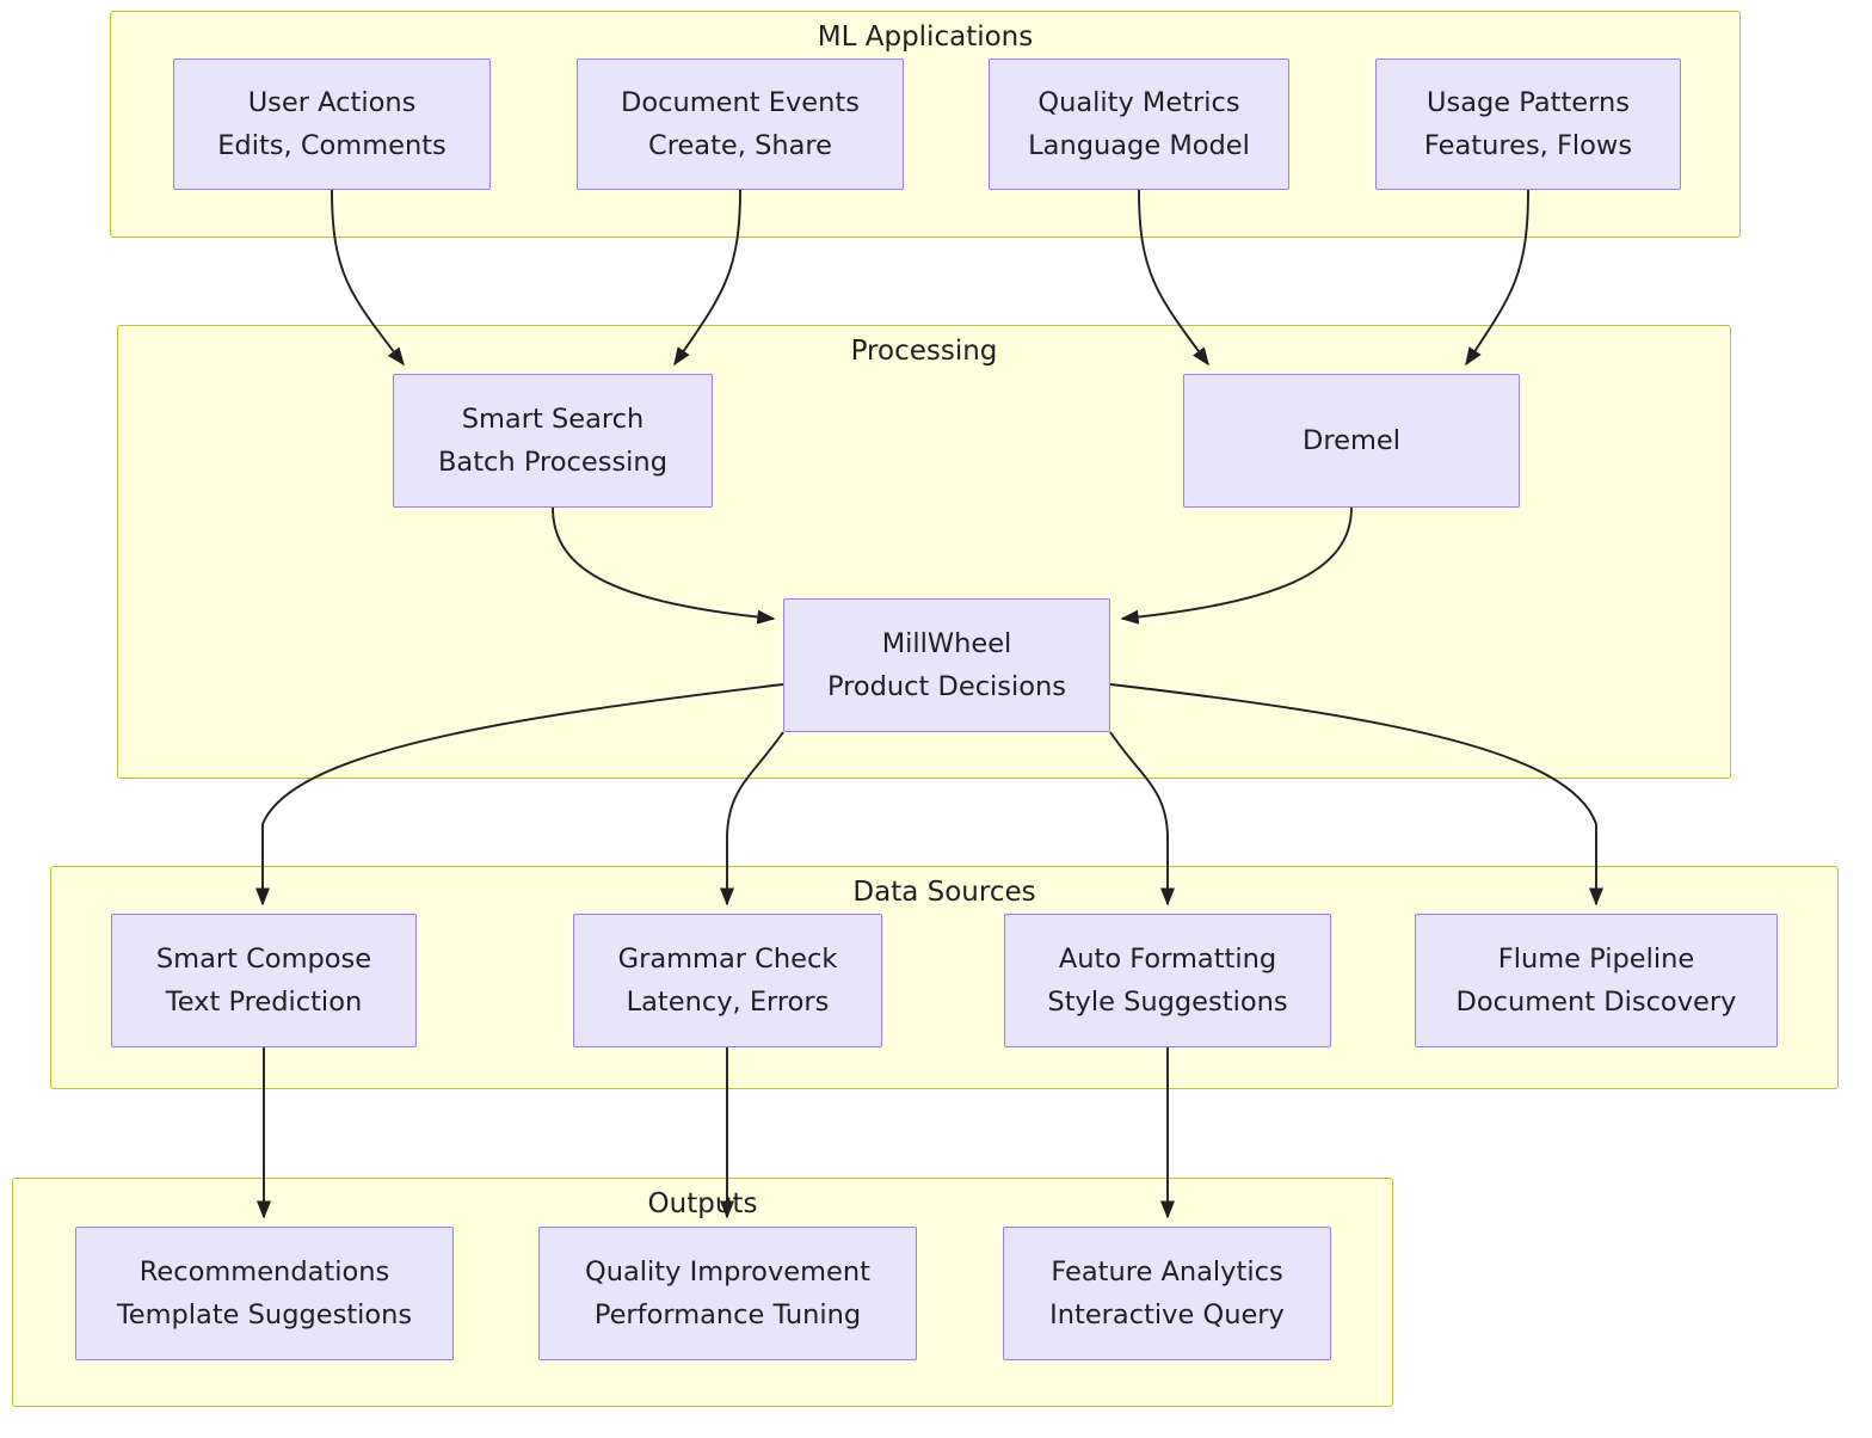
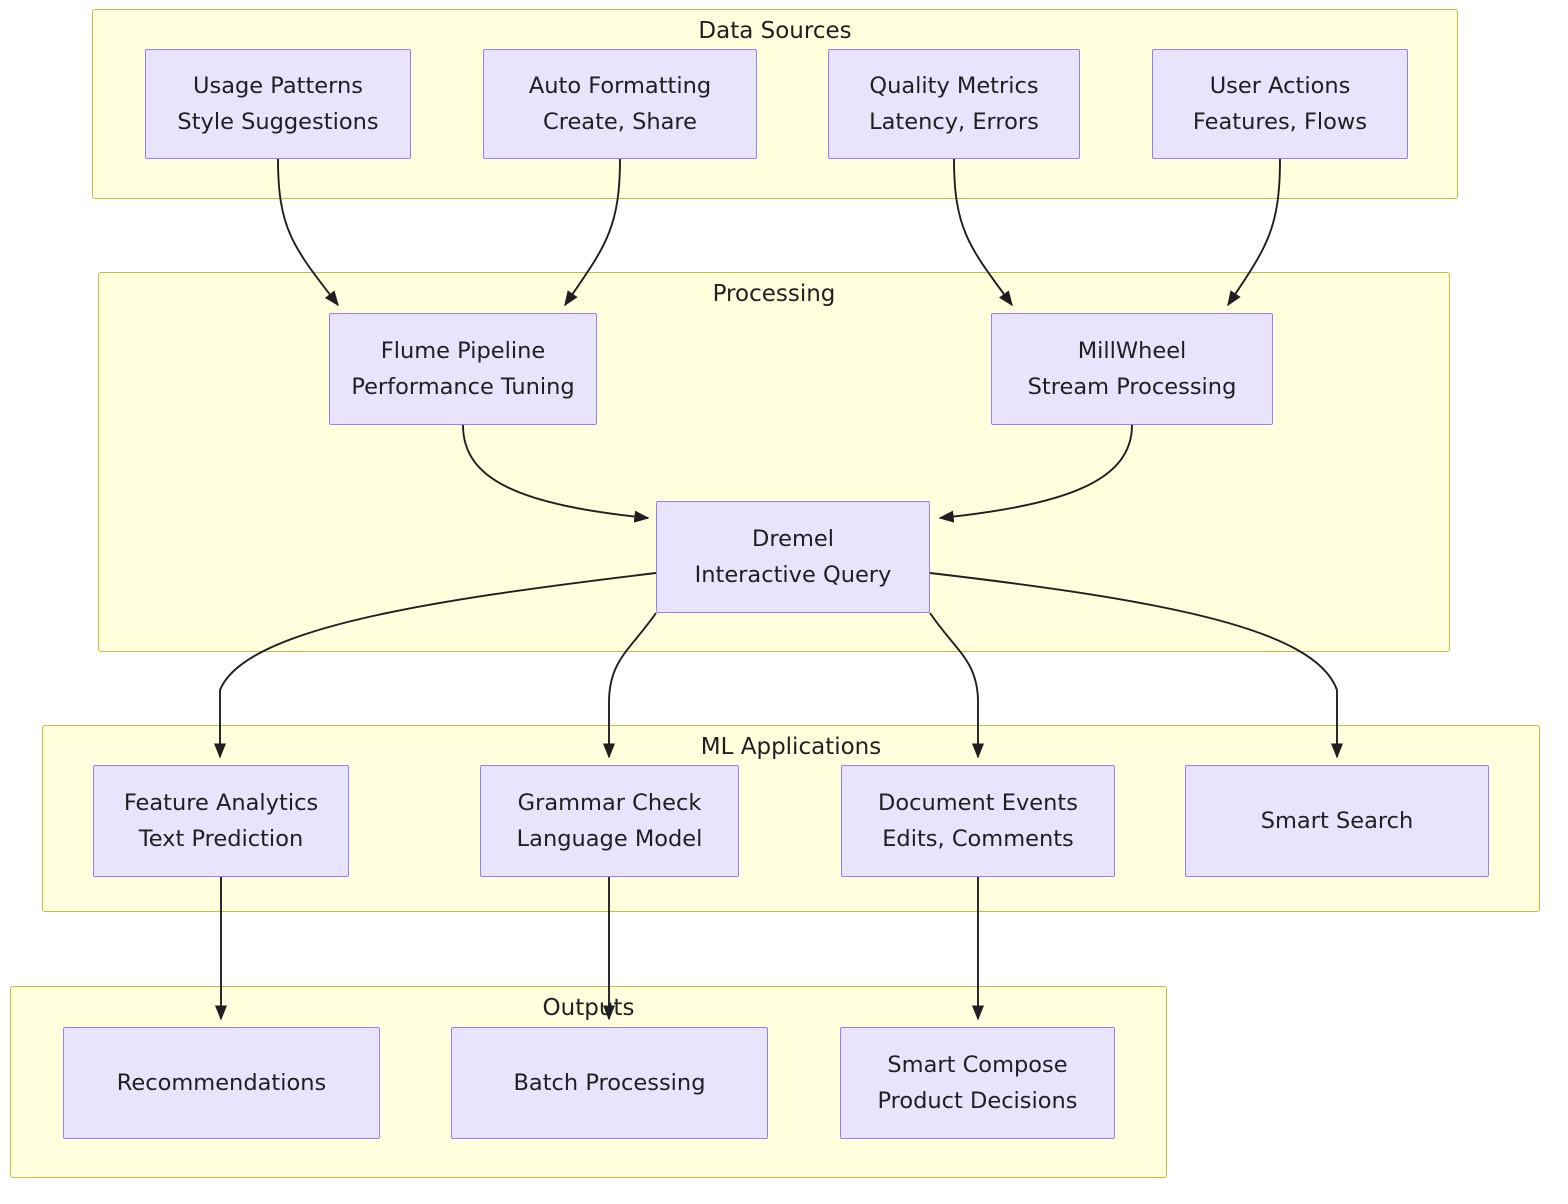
- ML Applications
+ Data Sources
- User Actions
+ Usage Patterns
- Edits, Comments
+ Style Suggestions
- Document Events
+ Auto Formatting
  Create, Share
  Quality Metrics
- Language Model
+ Latency, Errors
- Usage Patterns
+ User Actions
  Features, Flows
  Processing
- Smart Search
+ Flume Pipeline
- Batch Processing
+ Performance Tuning
- Dremel
+ MillWheel
+ Stream Processing
- MillWheel
+ Dremel
- Product Decisions
+ Interactive Query
- Data Sources
+ ML Applications
- Smart Compose
+ Feature Analytics
  Text Prediction
  Grammar Check
- Latency, Errors
+ Language Model
- Auto Formatting
+ Document Events
- Style Suggestions
+ Edits, Comments
- Flume Pipeline
+ Smart Search
- Document Discovery
  Outputs
  Recommendations
- Template Suggestions
- Quality Improvement
- Performance Tuning
+ Batch Processing
- Feature Analytics
+ Smart Compose
- Interactive Query
+ Product Decisions
